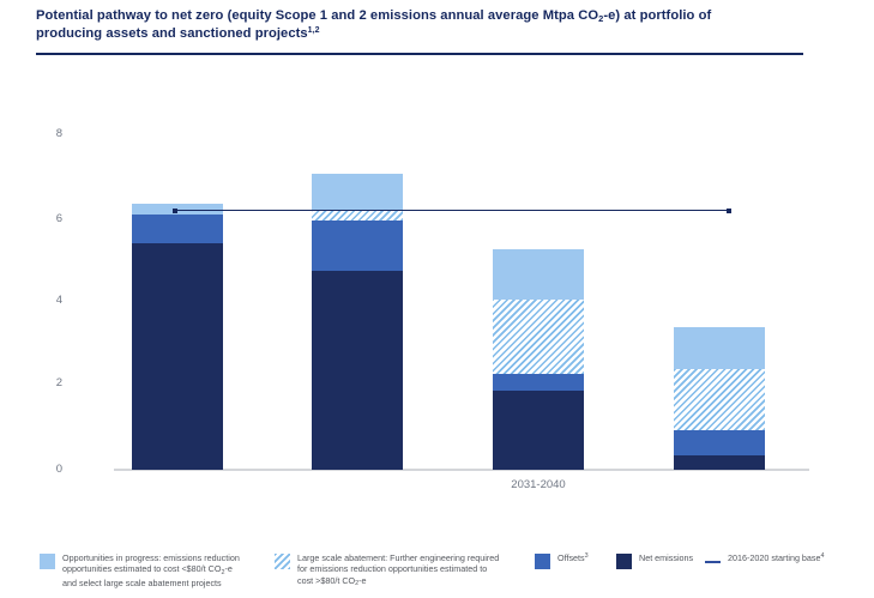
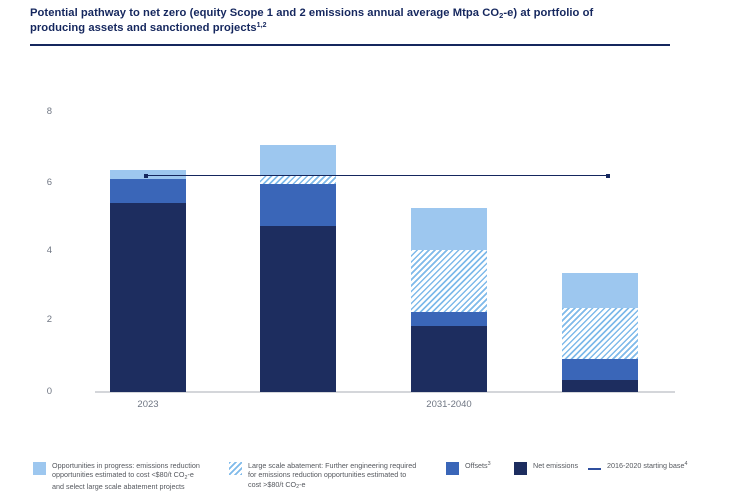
  Potential pathway to net zero (equity Scope 1 and 2 emissions annual average Mtpa CO2-e) at portfolio of producing assets and sanctioned projects
  8
  6
  4
  2
  0
+ 2023
  2031-2040
  Opportunities in progress: emissions reduction
  opportunities estimated to cost <$80/t CO -e
  and select large scale abatement projects
  Large scale abatement: Further engineering required
  for emissions reduction opportunities estimated to
  cost >$80/t CO -e
  Offsets
  Net emissions
  2016-2020 starting base
